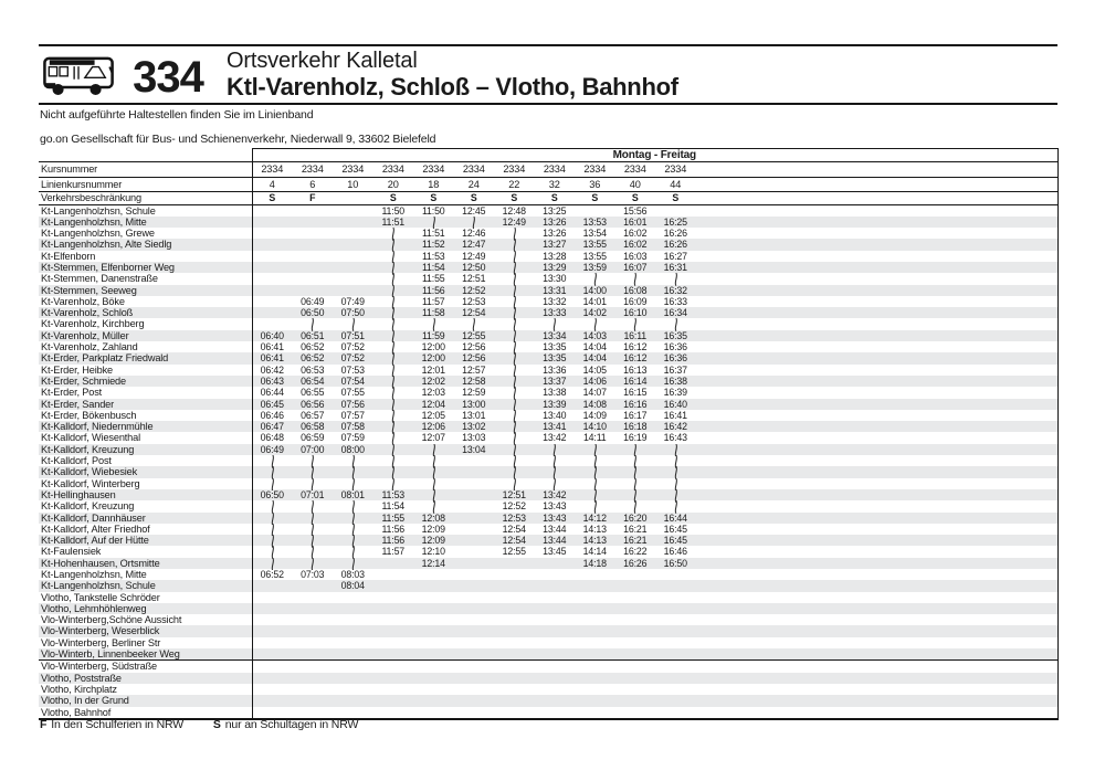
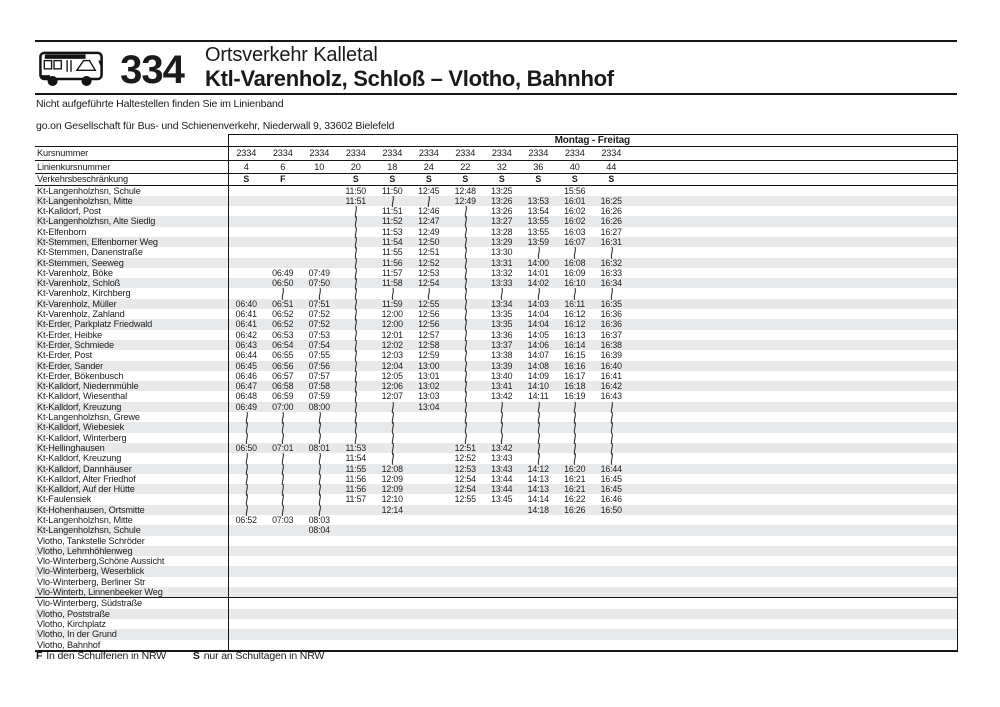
  334
  Ortsverkehr Kalletal
  Ktl-Varenholz, Schloß – Vlotho, Bahnhof
  Nicht aufgeführte Haltestellen finden Sie im Linienband
  go.on Gesellschaft für Bus- und Schienenverkehr, Niederwall 9, 33602 Bielefeld
  Montag - Freitag
  Kursnummer
  2334
  2334
  2334
  2334
  2334
  2334
  2334
  2334
  2334
  2334
  2334
  Linienkursnummer
  4
  6
  10
  20
  18
  24
  22
  32
  36
  40
  44
  Verkehrsbeschränkung
  S
  F
  S
  S
  S
  S
  S
  S
  S
  S
  Kt-Langenholzhsn, Schule
  11:50
  11:50
  12:45
  12:48
  13:25
  15:56
  Kt-Langenholzhsn, Mitte
  11:51
  12:49
  13:26
  13:53
  16:01
  16:25
- Kt-Langenholzhsn, Grewe
+ Kt-Kalldorf, Post
  11:51
  12:46
  13:26
  13:54
  16:02
  16:26
  Kt-Langenholzhsn, Alte Siedlg
  11:52
  12:47
  13:27
  13:55
  16:02
  16:26
  Kt-Elfenborn
  11:53
  12:49
  13:28
  13:55
  16:03
  16:27
  Kt-Stemmen, Elfenborner Weg
  11:54
  12:50
  13:29
  13:59
  16:07
  16:31
  Kt-Stemmen, Danenstraße
  11:55
  12:51
  13:30
  Kt-Stemmen, Seeweg
  11:56
  12:52
  13:31
  14:00
  16:08
  16:32
  Kt-Varenholz, Böke
  06:49
  07:49
  11:57
  12:53
  13:32
  14:01
  16:09
  16:33
  Kt-Varenholz, Schloß
  06:50
  07:50
  11:58
  12:54
  13:33
  14:02
  16:10
  16:34
  Kt-Varenholz, Kirchberg
  Kt-Varenholz, Müller
  06:40
  06:51
  07:51
  11:59
  12:55
  13:34
  14:03
  16:11
  16:35
  Kt-Varenholz, Zahland
  06:41
  06:52
  07:52
  12:00
  12:56
  13:35
  14:04
  16:12
  16:36
  Kt-Erder, Parkplatz Friedwald
  06:41
  06:52
  07:52
  12:00
  12:56
  13:35
  14:04
  16:12
  16:36
  Kt-Erder, Heibke
  06:42
  06:53
  07:53
  12:01
  12:57
  13:36
  14:05
  16:13
  16:37
  Kt-Erder, Schmiede
  06:43
  06:54
  07:54
  12:02
  12:58
  13:37
  14:06
  16:14
  16:38
  Kt-Erder, Post
  06:44
  06:55
  07:55
  12:03
  12:59
  13:38
  14:07
  16:15
  16:39
  Kt-Erder, Sander
  06:45
  06:56
  07:56
  12:04
  13:00
  13:39
  14:08
  16:16
  16:40
  Kt-Erder, Bökenbusch
  06:46
  06:57
  07:57
  12:05
  13:01
  13:40
  14:09
  16:17
  16:41
  Kt-Kalldorf, Niedernmühle
  06:47
  06:58
  07:58
  12:06
  13:02
  13:41
  14:10
  16:18
  16:42
  Kt-Kalldorf, Wiesenthal
  06:48
  06:59
  07:59
  12:07
  13:03
  13:42
  14:11
  16:19
  16:43
  Kt-Kalldorf, Kreuzung
  06:49
  07:00
  08:00
  13:04
- Kt-Kalldorf, Post
+ Kt-Langenholzhsn, Grewe
  Kt-Kalldorf, Wiebesiek
  Kt-Kalldorf, Winterberg
  Kt-Hellinghausen
  06:50
  07:01
  08:01
  11:53
  12:51
  13:42
  Kt-Kalldorf, Kreuzung
  11:54
  12:52
  13:43
  Kt-Kalldorf, Dannhäuser
  11:55
  12:08
  12:53
  13:43
  14:12
  16:20
  16:44
  Kt-Kalldorf, Alter Friedhof
  11:56
  12:09
  12:54
  13:44
  14:13
  16:21
  16:45
  Kt-Kalldorf, Auf der Hütte
  11:56
  12:09
  12:54
  13:44
  14:13
  16:21
  16:45
  Kt-Faulensiek
  11:57
  12:10
  12:55
  13:45
  14:14
  16:22
  16:46
  Kt-Hohenhausen, Ortsmitte
  12:14
  14:18
  16:26
  16:50
  Kt-Langenholzhsn, Mitte
  06:52
  07:03
  08:03
  Kt-Langenholzhsn, Schule
  08:04
  Vlotho, Tankstelle Schröder
  Vlotho, Lehmhöhlenweg
  Vlo-Winterberg,Schöne Aussicht
  Vlo-Winterberg, Weserblick
  Vlo-Winterberg, Berliner Str
  Vlo-Winterb, Linnenbeeker Weg
  Vlo-Winterberg, Südstraße
  Vlotho, Poststraße
  Vlotho, Kirchplatz
  Vlotho, In der Grund
  Vlotho, Bahnhof
  F In den Schulferien in NRW S nur an Schultagen in NRW
